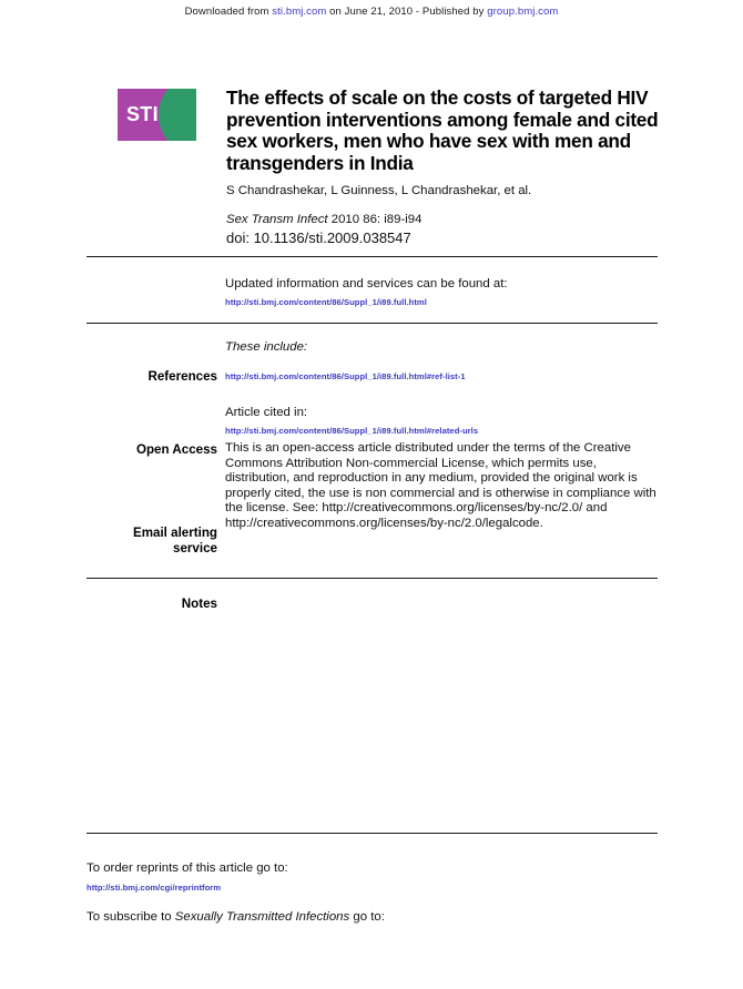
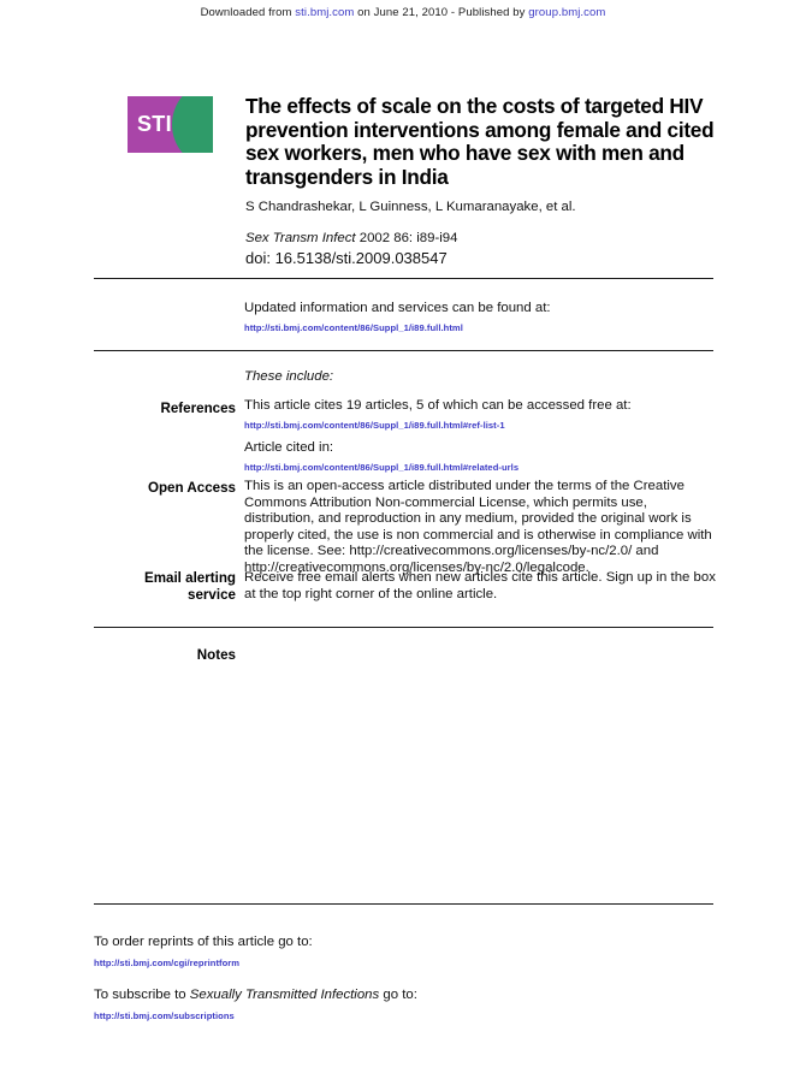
  Downloaded from sti.bmj.com on June 21, 2010 - Published by group.bmj.com
  STI
  The effects of scale on the costs of targeted HIV prevention interventions among female and cited sex workers, men who have sex with men and transgenders in India
- S Chandrashekar, L Guinness, L Chandrashekar, et al.
+ S Chandrashekar, L Guinness, L Kumaranayake, et al.
- Sex Transm Infect 2010 86: i89-i94
+ Sex Transm Infect 2002 86: i89-i94
- doi: 10.1136/sti.2009.038547
+ doi: 16.5138/sti.2009.038547
  Updated information and services can be found at:
  http://sti.bmj.com/content/86/Suppl_1/i89.full.html
  These include:
  References
+ This article cites 19 articles, 5 of which can be accessed free at:
  http://sti.bmj.com/content/86/Suppl_1/i89.full.html#ref-list-1
  Article cited in:
  http://sti.bmj.com/content/86/Suppl_1/i89.full.html#related-urls
  Open Access
  This is an open-access article distributed under the terms of the Creative Commons Attribution Non-commercial License, which permits use, distribution, and reproduction in any medium, provided the original work is properly cited, the use is non commercial and is otherwise in compliance with the license. See: http://creativecommons.org/licenses/by-nc/2.0/ and http://creativecommons.org/licenses/by-nc/2.0/legalcode.
  Email alerting service
+ Receive free email alerts when new articles cite this article. Sign up in the box at the top right corner of the online article.
  Notes
  To order reprints of this article go to:
  http://sti.bmj.com/cgi/reprintform
  To subscribe to Sexually Transmitted Infections go to:
+ http://sti.bmj.com/subscriptions
